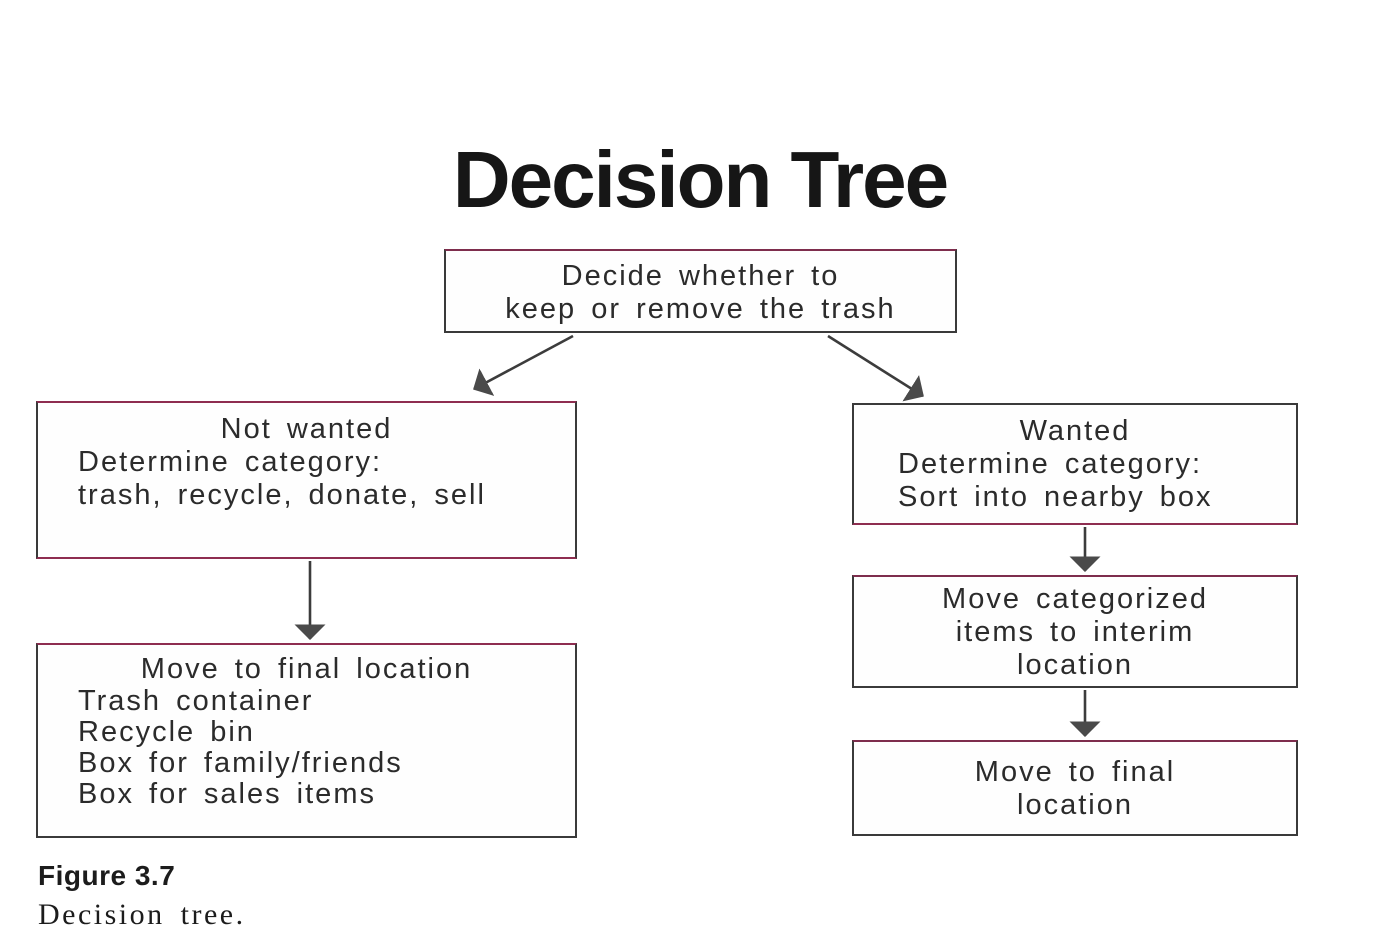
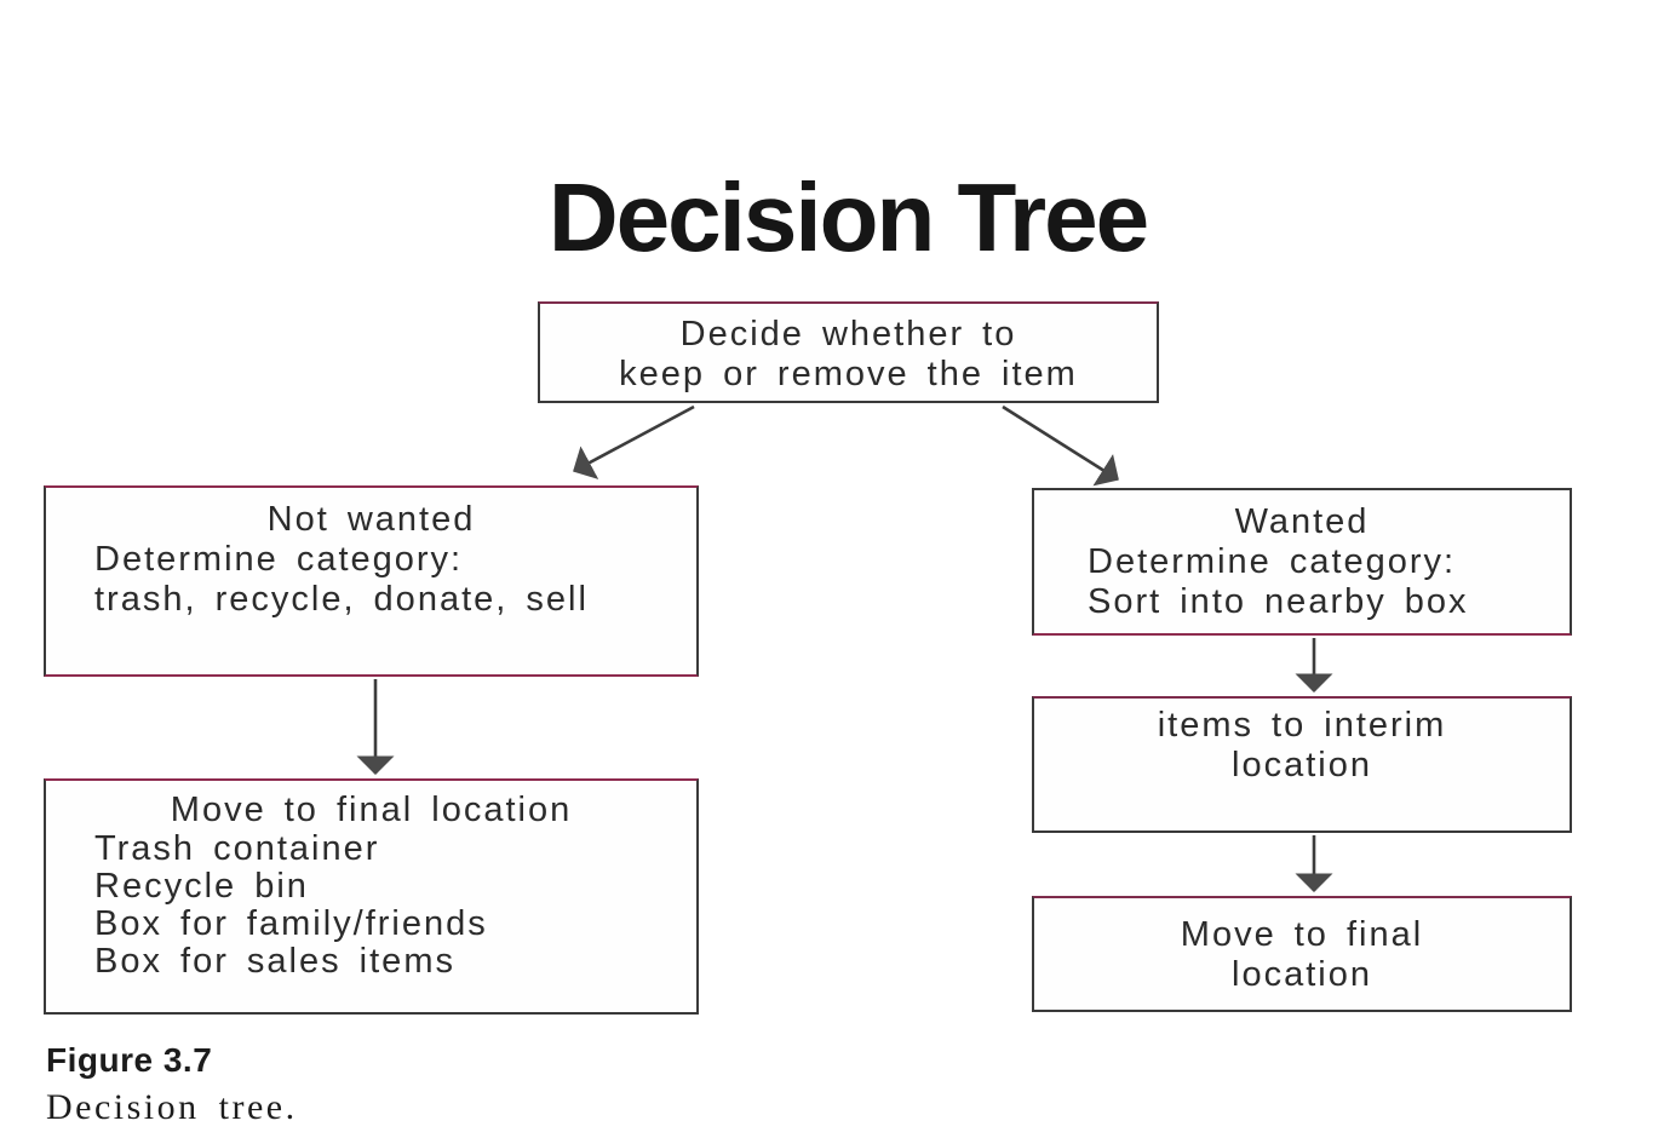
  Decision Tree
  Decide whether to
- keep or remove the trash
+ keep or remove the item
  Not wanted
  Determine category:
  trash, recycle, donate, sell
  Wanted
  Determine category:
  Sort into nearby box
  Move to final location
  Trash container
  Recycle bin
  Box for family/friends
  Box for sales items
- Move categorized
  items to interim
  location
  Move to final
  location
  Figure 3.7
  Decision tree.
